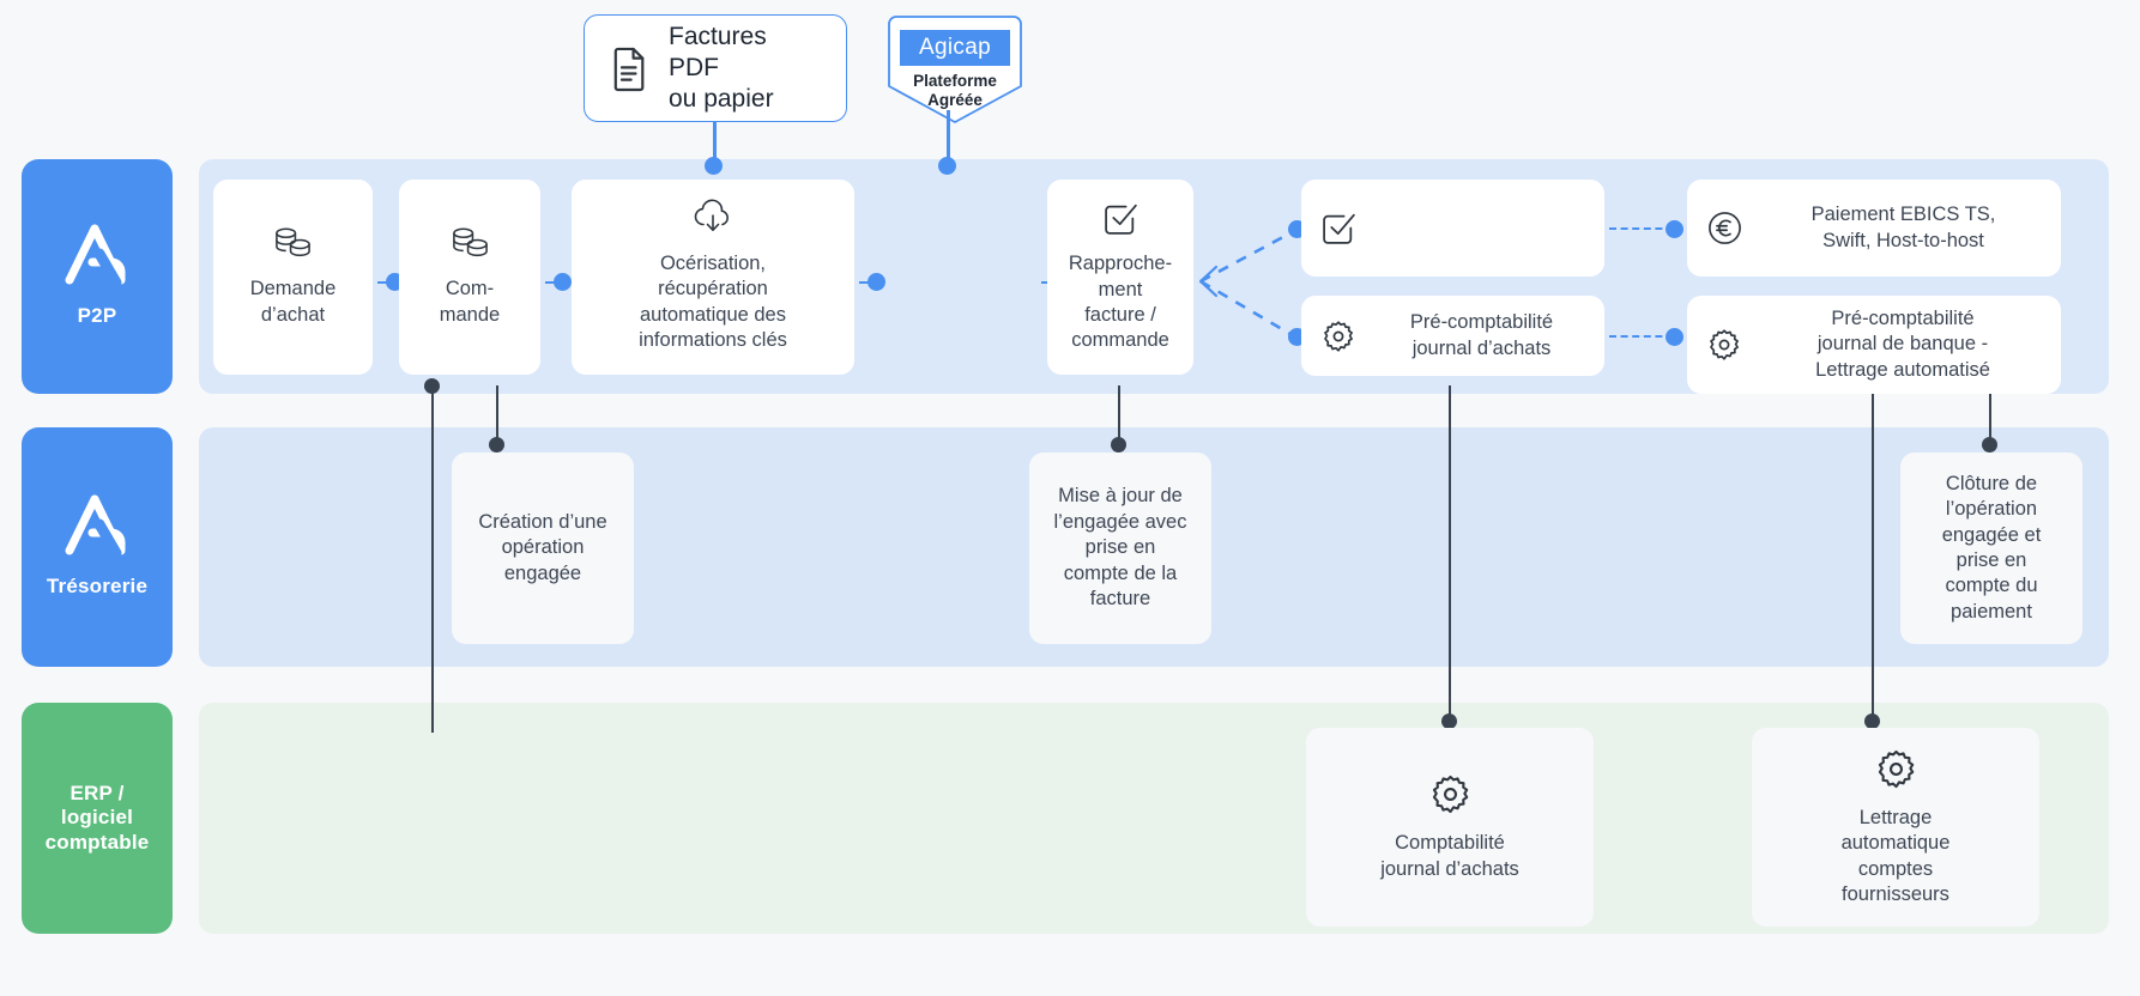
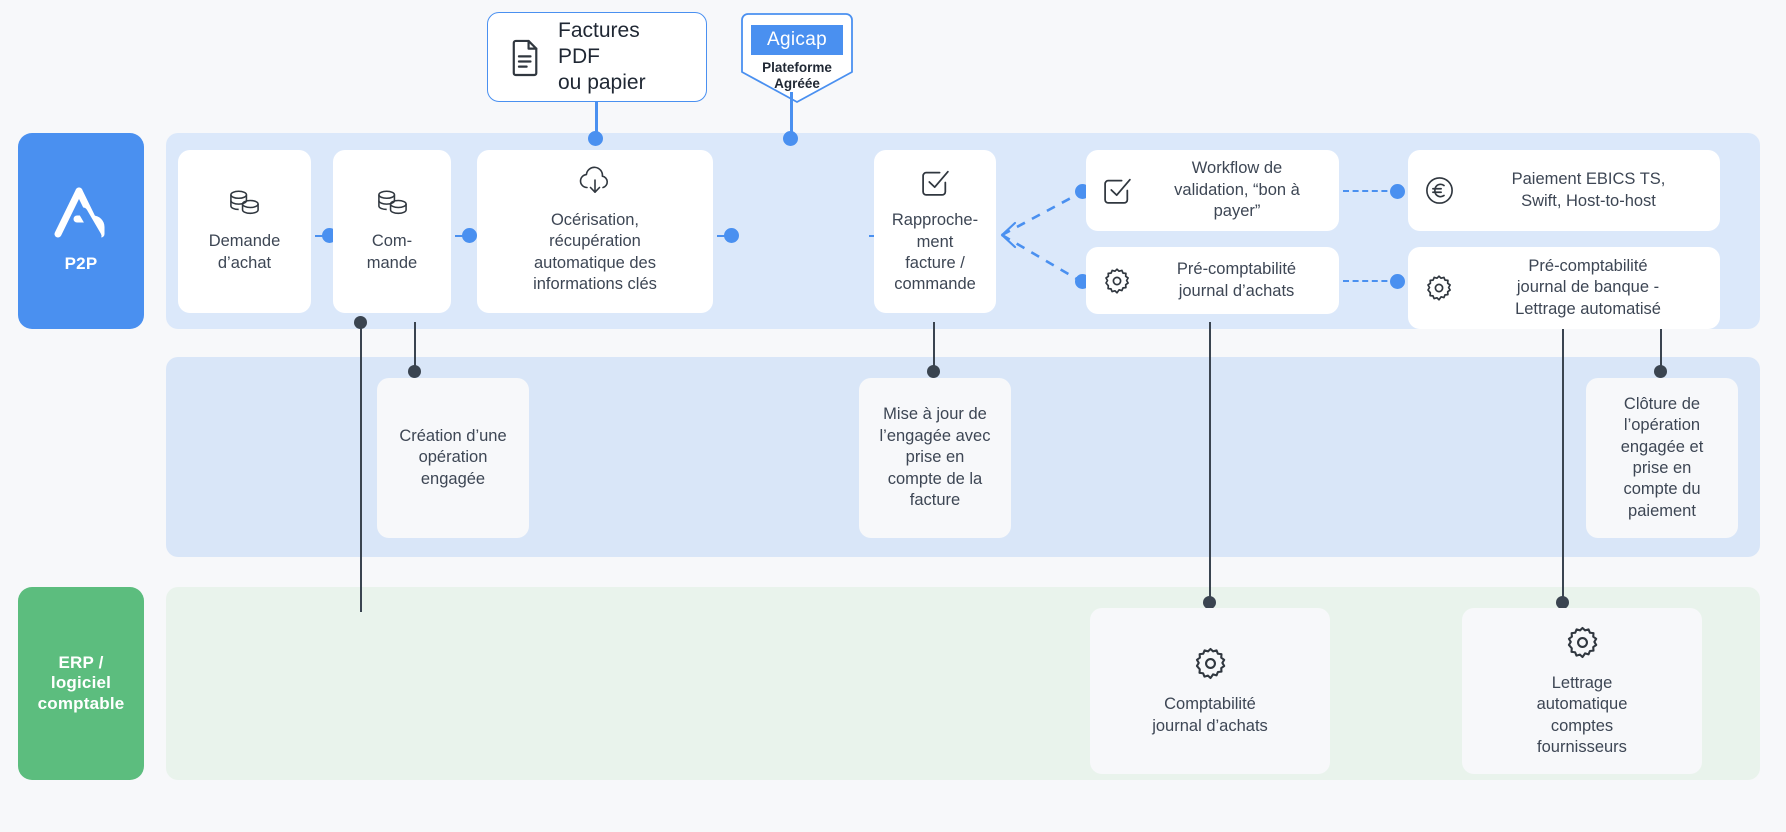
  Factures PDF
  ou papier
  Agicap
  Plateforme
  Agréée
  P2P
- Trésorerie
  ERP /
  logiciel
  comptable
  Demande
  d’achat
  Com-
  mande
  Océrisation,
  récupération
  automatique des
  informations clés
  Rapproche-
  ment
  facture /
  commande
+ Workflow de
+ validation, “bon à
+ payer”
  Pré-comptabilité
  journal d’achats
  Paiement EBICS TS,
  Swift, Host-to-host
  Pré-comptabilité
  journal de banque -
  Lettrage automatisé
  Création d’une
  opération
  engagée
  Mise à jour de
  l’engagée avec
  prise en
  compte de la
  facture
  Clôture de
  l’opération
  engagée et
  prise en
  compte du
  paiement
  Comptabilité
  journal d’achats
  Lettrage
  automatique
  comptes
  fournisseurs
